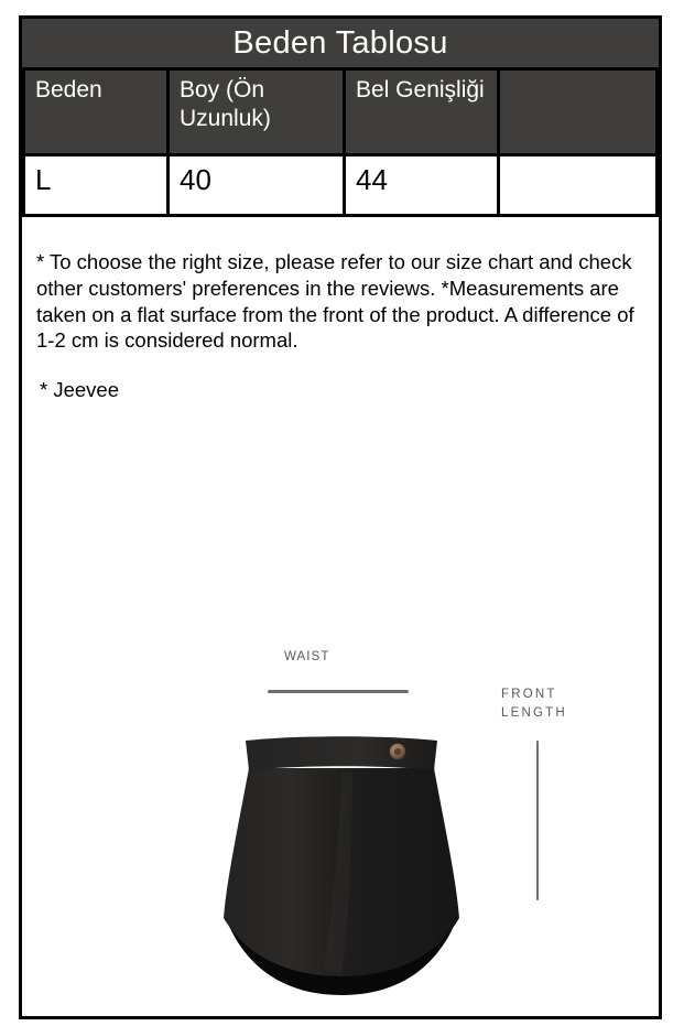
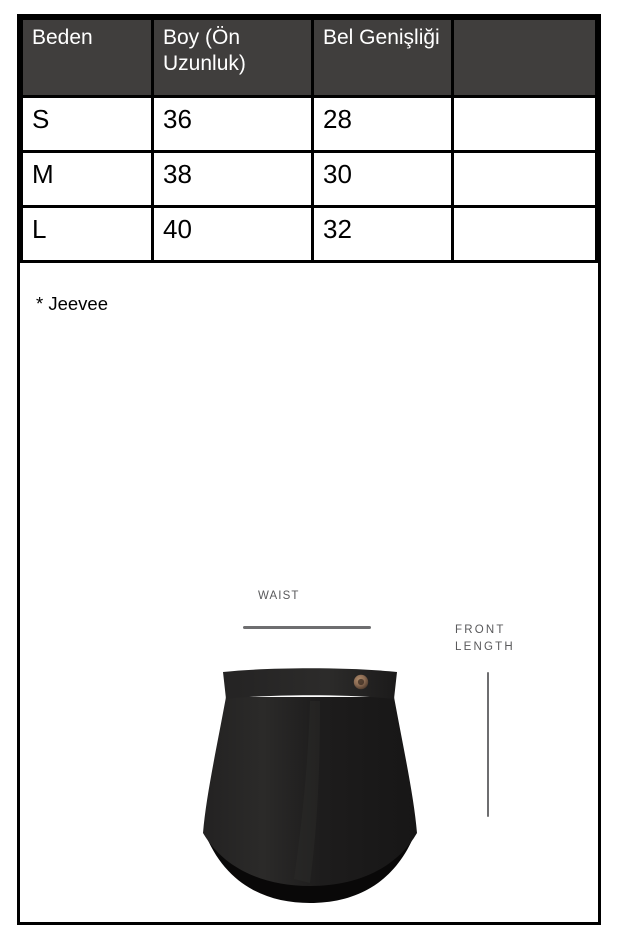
- Beden Tablosu
  Beden	Boy (Ön Uzunluk)	Bel Genişliği
+ S	36	28
+ M	38	30
- L	40	44
+ L	40	32
- * To choose the right size, please refer to our size chart and check other customers' preferences in the reviews. *Measurements are taken on a flat surface from the front of the product. A difference of 1-2 cm is considered normal.
  * Jeevee
  WAIST
  FRONT
  LENGTH
